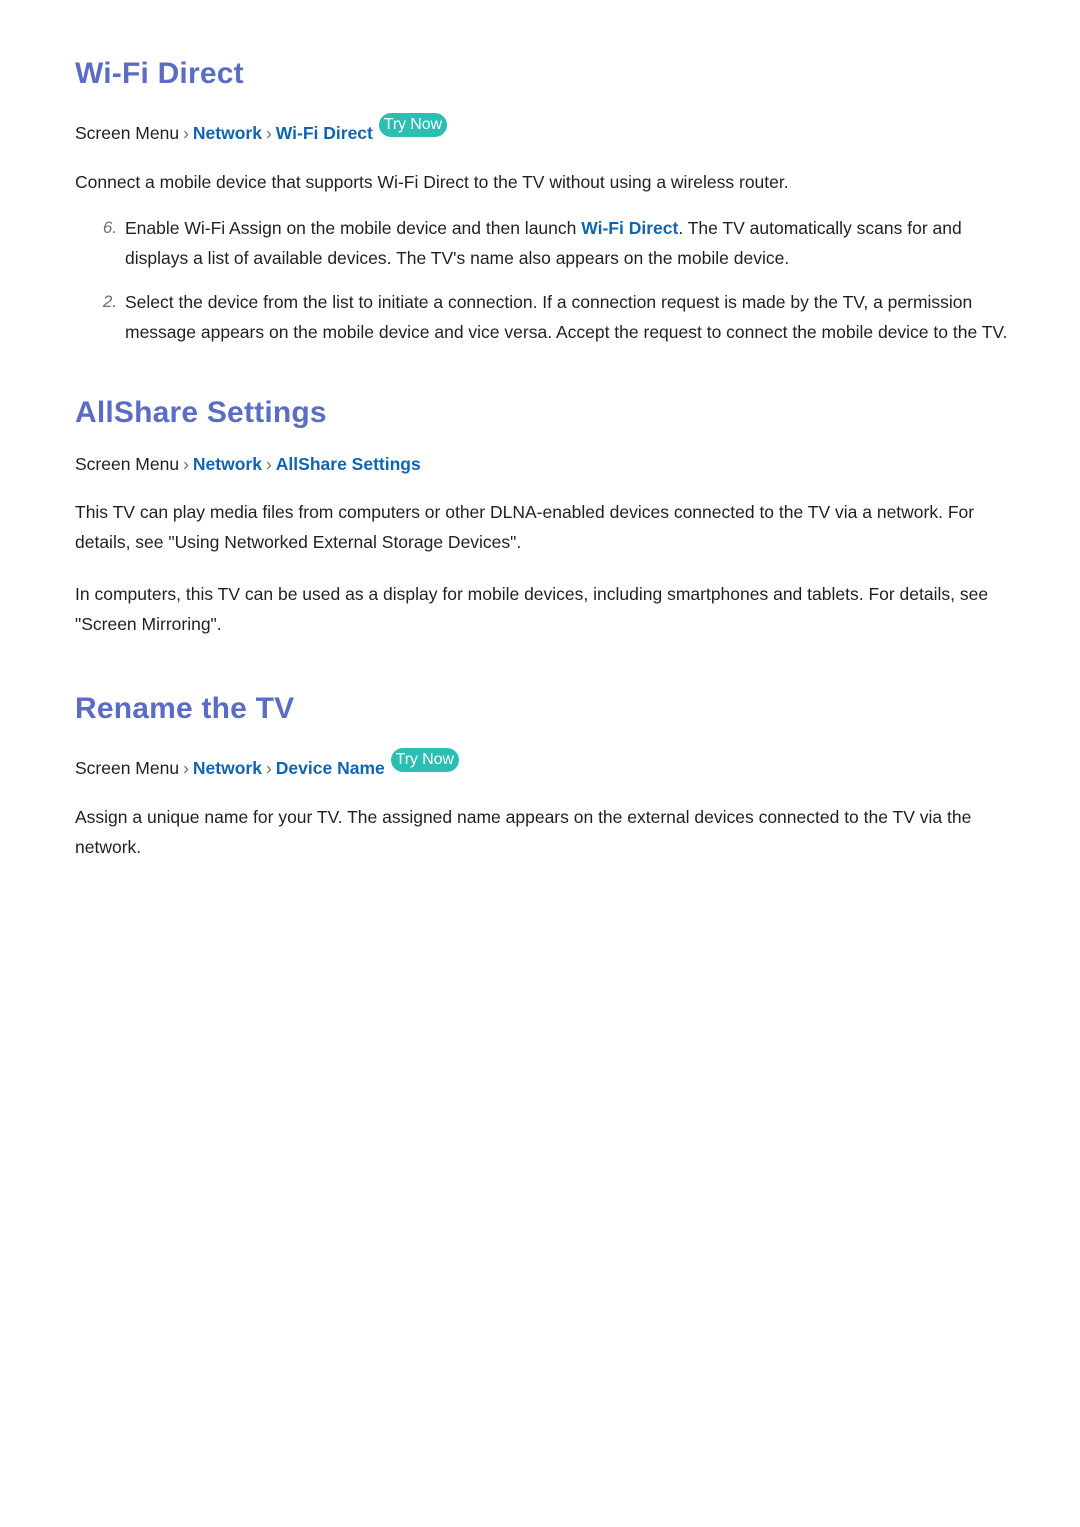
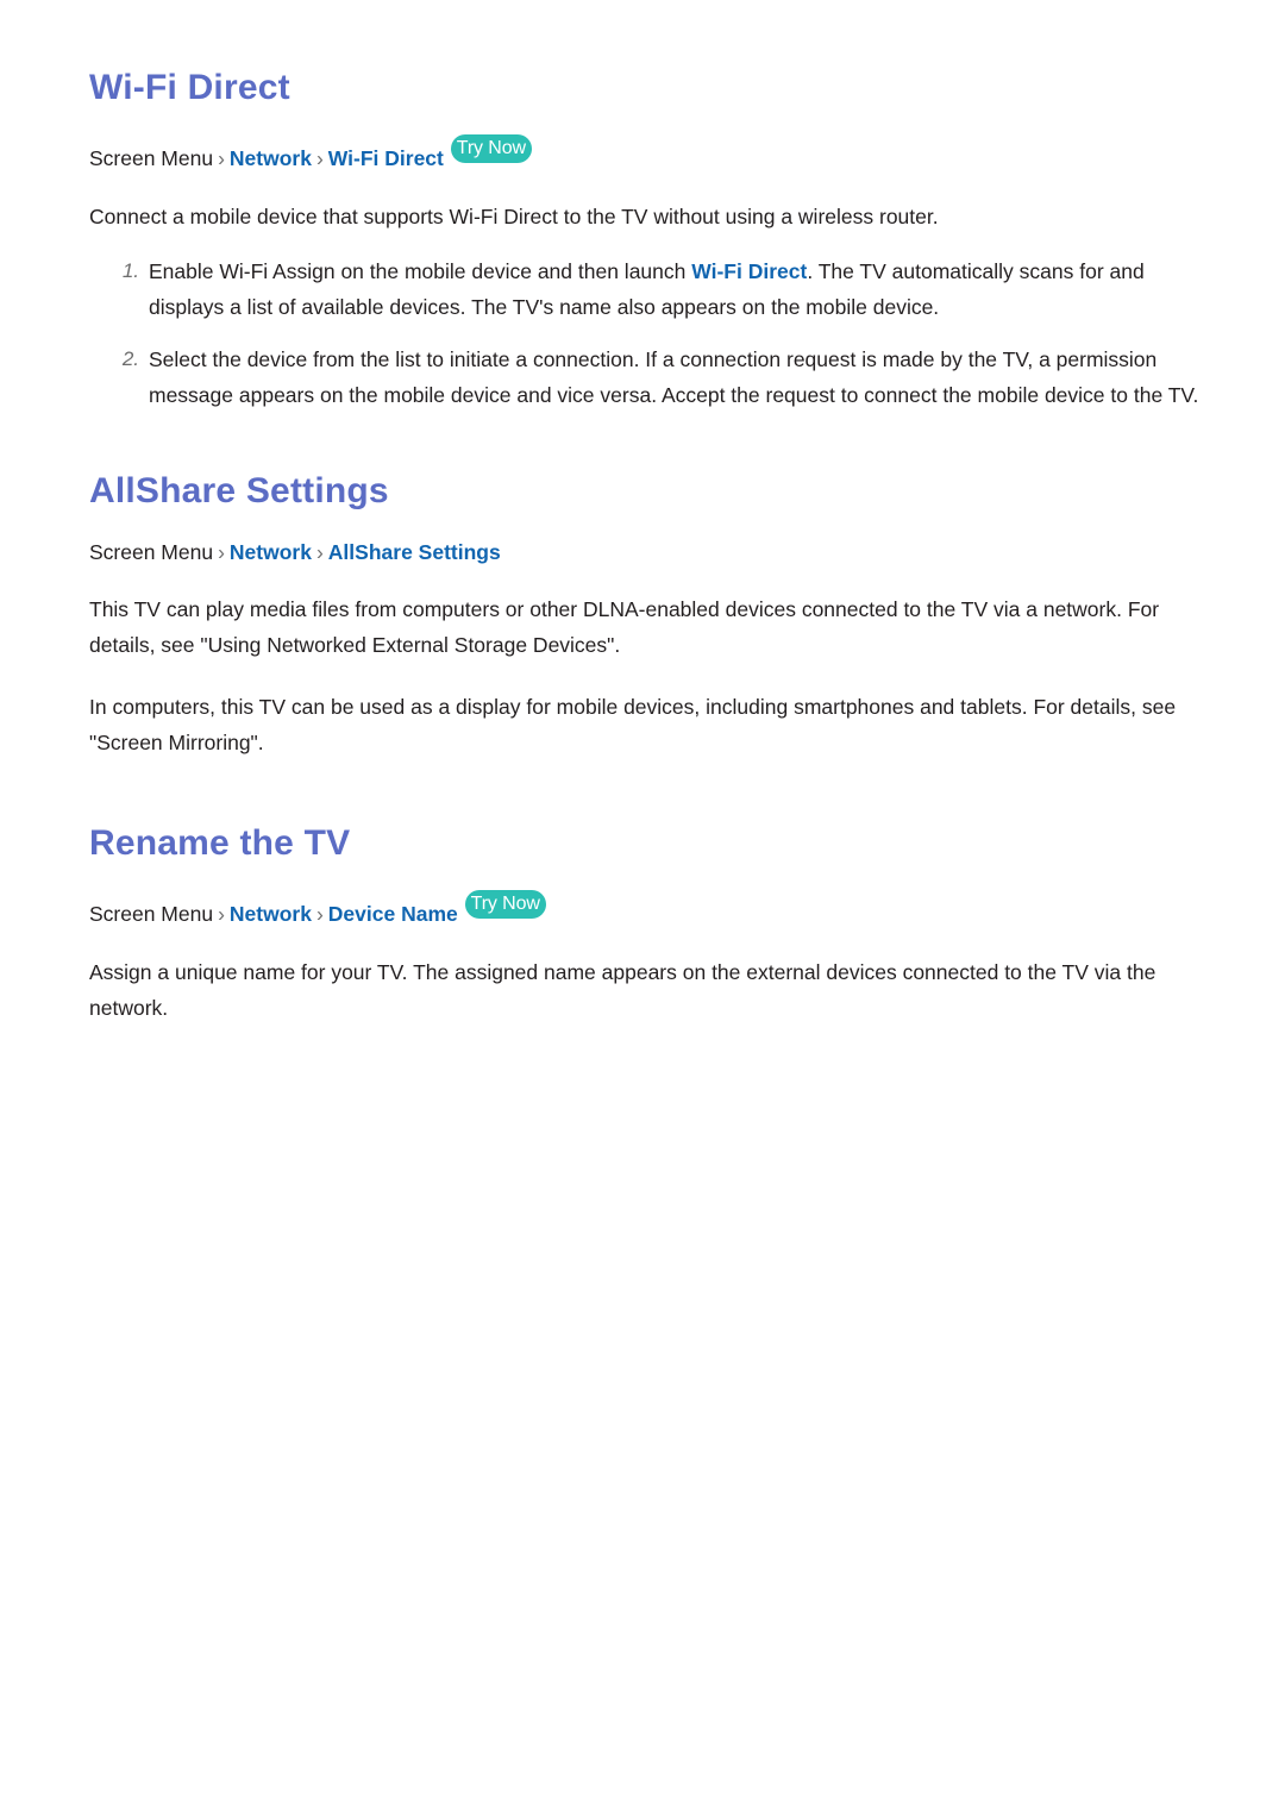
  Wi-Fi Direct
  Screen Menu › Network › Wi-Fi Direct Try Now
  Connect a mobile device that supports Wi-Fi Direct to the TV without using a wireless router.
- 6.
+ 1.
  Enable Wi-Fi Assign on the mobile device and then launch Wi-Fi Direct. The TV automatically scans for and displays a list of available devices. The TV's name also appears on the mobile device.
  2.
  Select the device from the list to initiate a connection. If a connection request is made by the TV, a permission message appears on the mobile device and vice versa. Accept the request to connect the mobile device to the TV.
  AllShare Settings
  Screen Menu › Network › AllShare Settings
  This TV can play media files from computers or other DLNA-enabled devices connected to the TV via a network. For details, see "Using Networked External Storage Devices".
  In computers, this TV can be used as a display for mobile devices, including smartphones and tablets. For details, see "Screen Mirroring".
  Rename the TV
  Screen Menu › Network › Device Name Try Now
  Assign a unique name for your TV. The assigned name appears on the external devices connected to the TV via the network.
